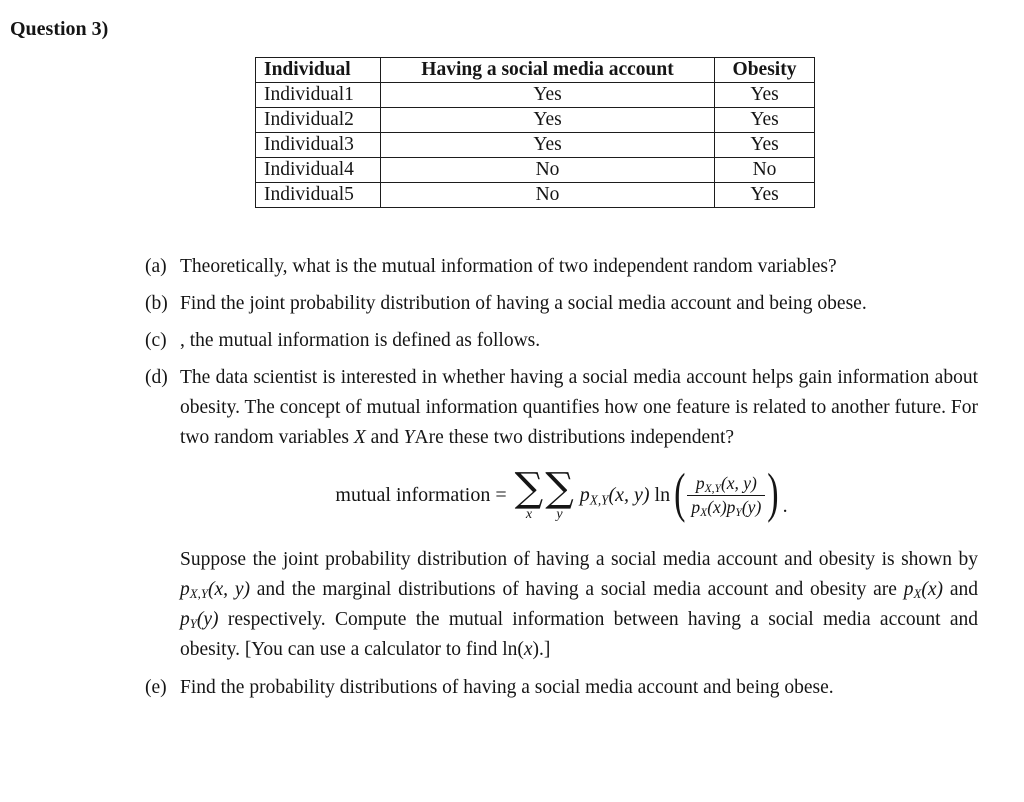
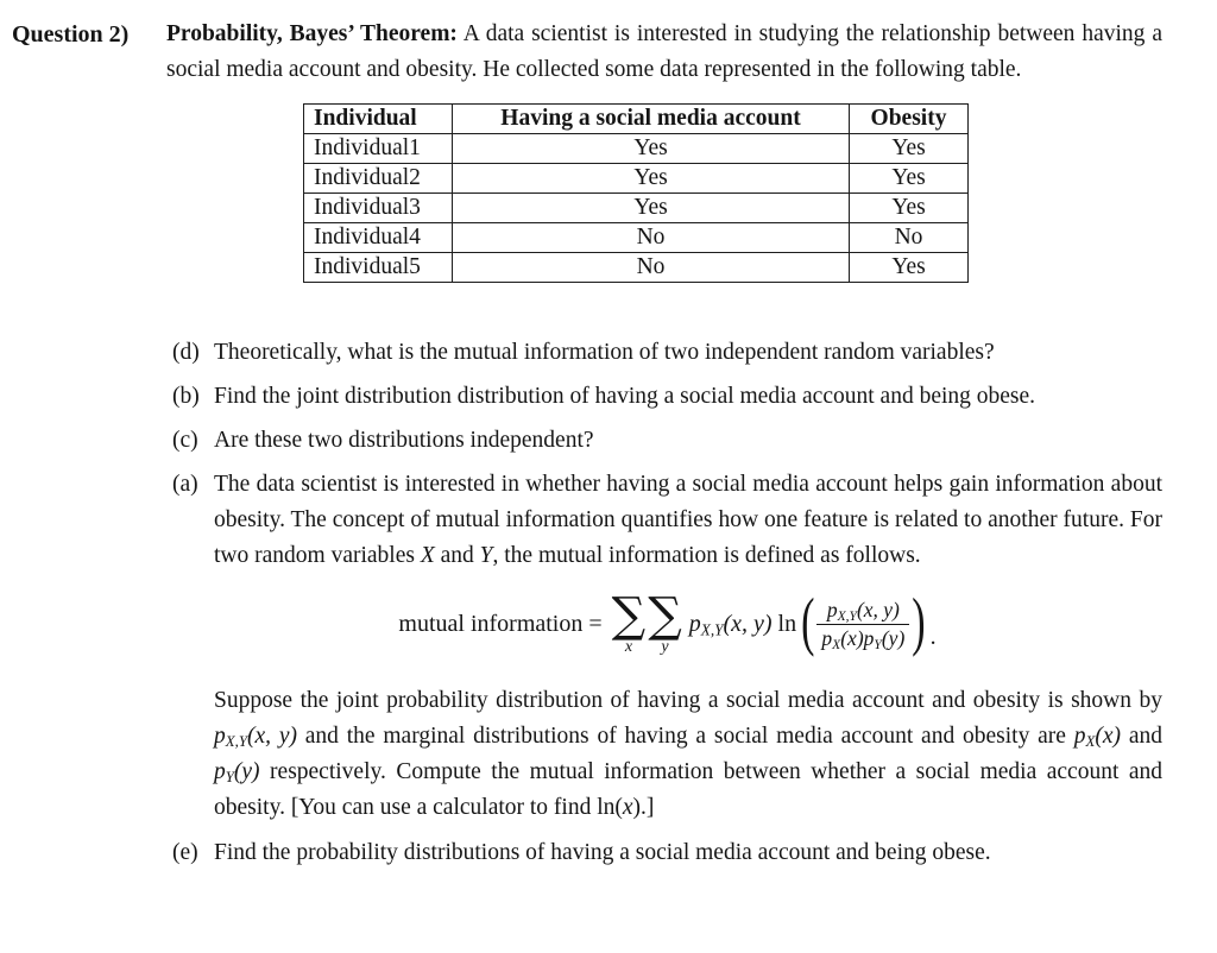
- Question 3)
+ Question 2)
+ Probability, Bayes’ Theorem: A data scientist is interested in studying the relationship between having a social media account and obesity. He collected some data represented in the following table.
  Individual	Having a social media account	Obesity
  Individual1	Yes	Yes
  Individual2	Yes	Yes
  Individual3	Yes	Yes
  Individual4	No	No
  Individual5	No	Yes
- (a)
+ (d)
  Theoretically, what is the mutual information of two independent random variables?
  (b)
- Find the joint probability distribution of having a social media account and being obese.
+ Find the joint distribution distribution of having a social media account and being obese.
  (c)
- , the mutual information is defined as follows.
+ Are these two distributions independent?
- (d)
+ (a)
- The data scientist is interested in whether having a social media account helps gain information about obesity. The concept of mutual information quantifies how one feature is related to another future. For two random variables X and YAre these two distributions independent?
+ The data scientist is interested in whether having a social media account helps gain information about obesity. The concept of mutual information quantifies how one feature is related to another future. For two random variables X and Y, the mutual information is defined as follows.
  mutual information =
  ∑
  x
  ∑
  y
  pX,Y(x, y) ln
  (
  pX,Y(x, y)
  pX(x)pY(y)
  )
  .
- Suppose the joint probability distribution of having a social media account and obesity is shown by pX,Y(x, y) and the marginal distributions of having a social media account and obesity are pX(x) and pY(y) respectively. Compute the mutual information between having a social media account and obesity. [You can use a calculator to find ln(x).]
+ Suppose the joint probability distribution of having a social media account and obesity is shown by pX,Y(x, y) and the marginal distributions of having a social media account and obesity are pX(x) and pY(y) respectively. Compute the mutual information between whether a social media account and obesity. [You can use a calculator to find ln(x).]
  (e)
  Find the probability distributions of having a social media account and being obese.
